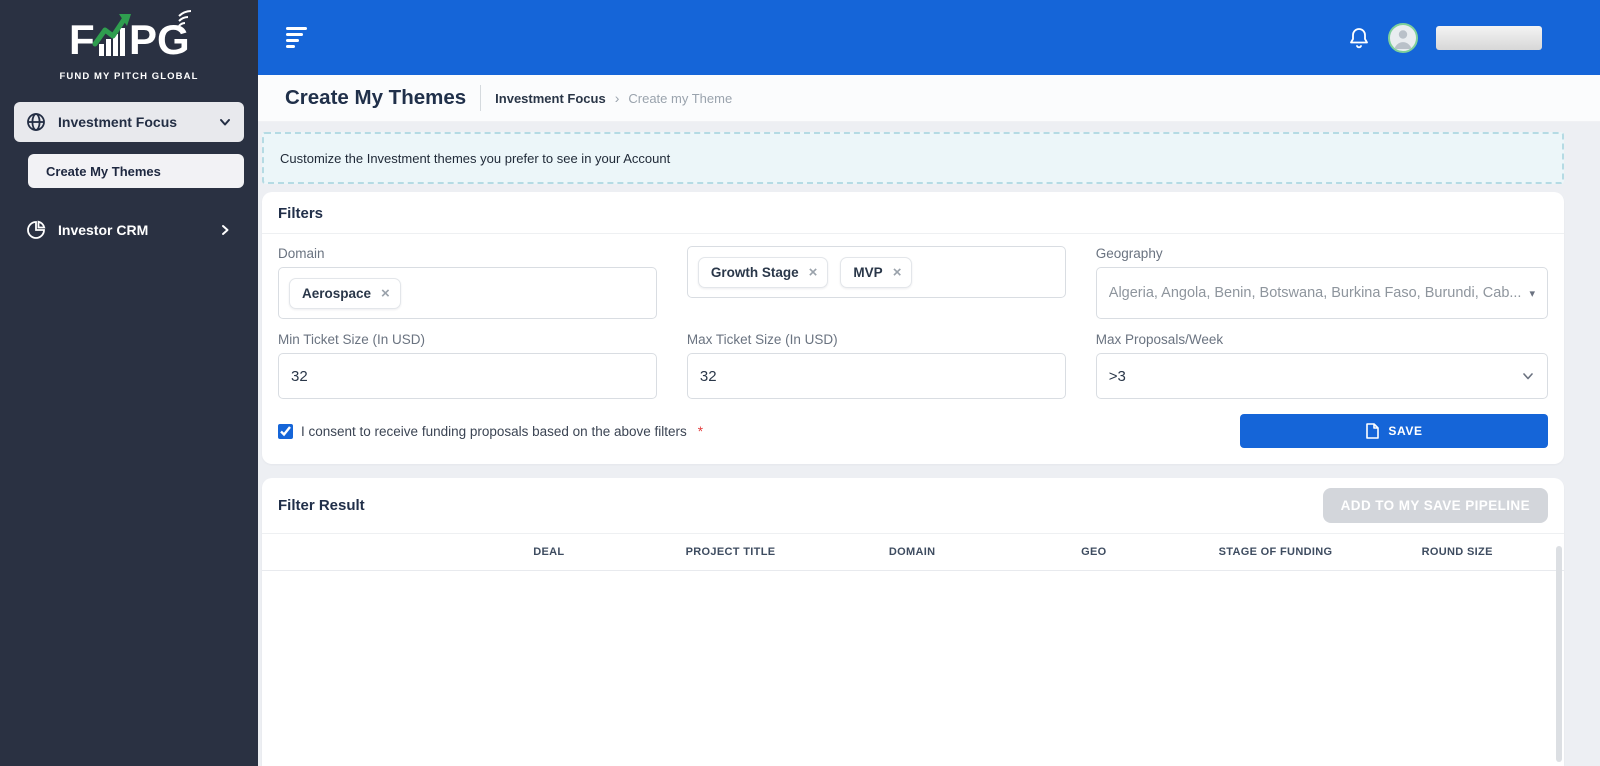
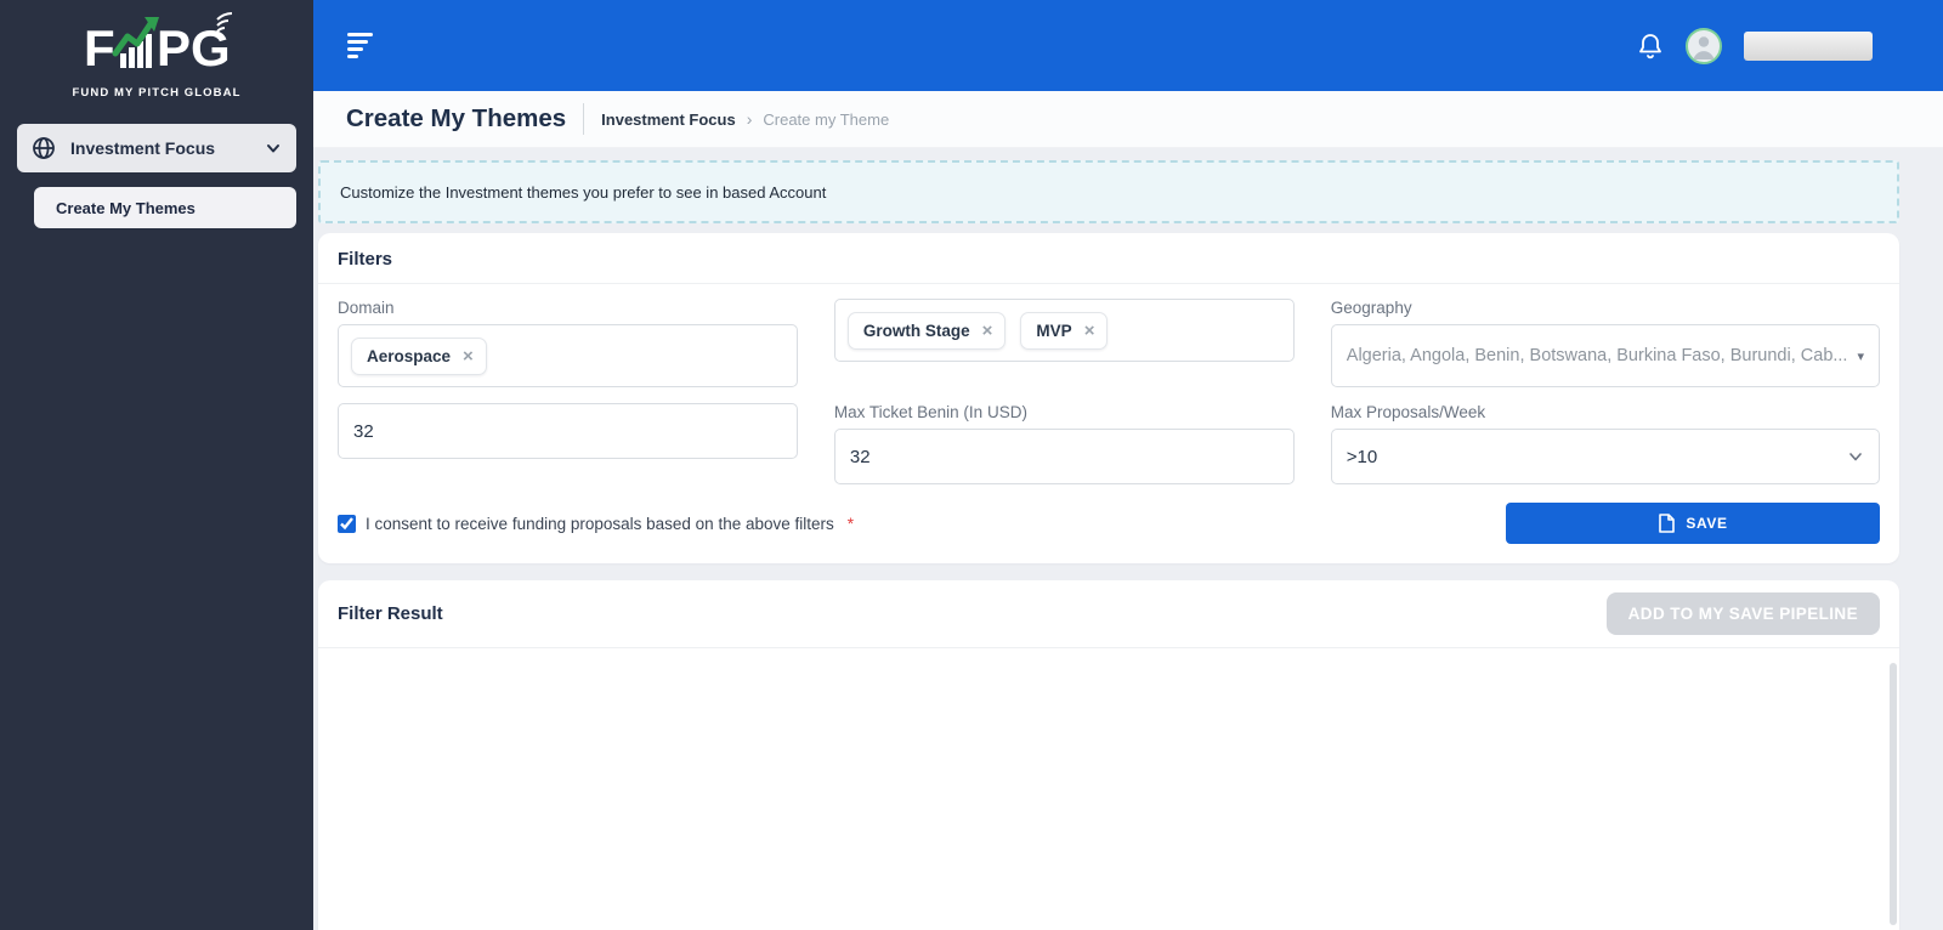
  F
  PG
  FUND MY PITCH GLOBAL
  Investment Focus
  Create My Themes
- Investor CRM
  Create My Themes
  Investment Focus
  ›
  Create my Theme
- Customize the Investment themes you prefer to see in your Account
+ Customize the Investment themes you prefer to see in based Account
  Filters
  Domain
  Aerospace
  ×
  Growth Stage
  ×
  MVP
  ×
  Geography
  Algeria, Angola, Benin, Botswana, Burkina Faso, Burundi, Cab...
  ▾
- Min Ticket Size (In USD)
  32
- Max Ticket Size (In USD)
+ Max Ticket Benin (In USD)
  32
  Max Proposals/Week
- >3
+ >10
  I consent to receive funding proposals based on the above filters
  *
  SAVE
  Filter Result
  ADD TO MY SAVE PIPELINE
- DEAL
- PROJECT TITLE
- DOMAIN
- GEO
- STAGE OF FUNDING
- ROUND SIZE
